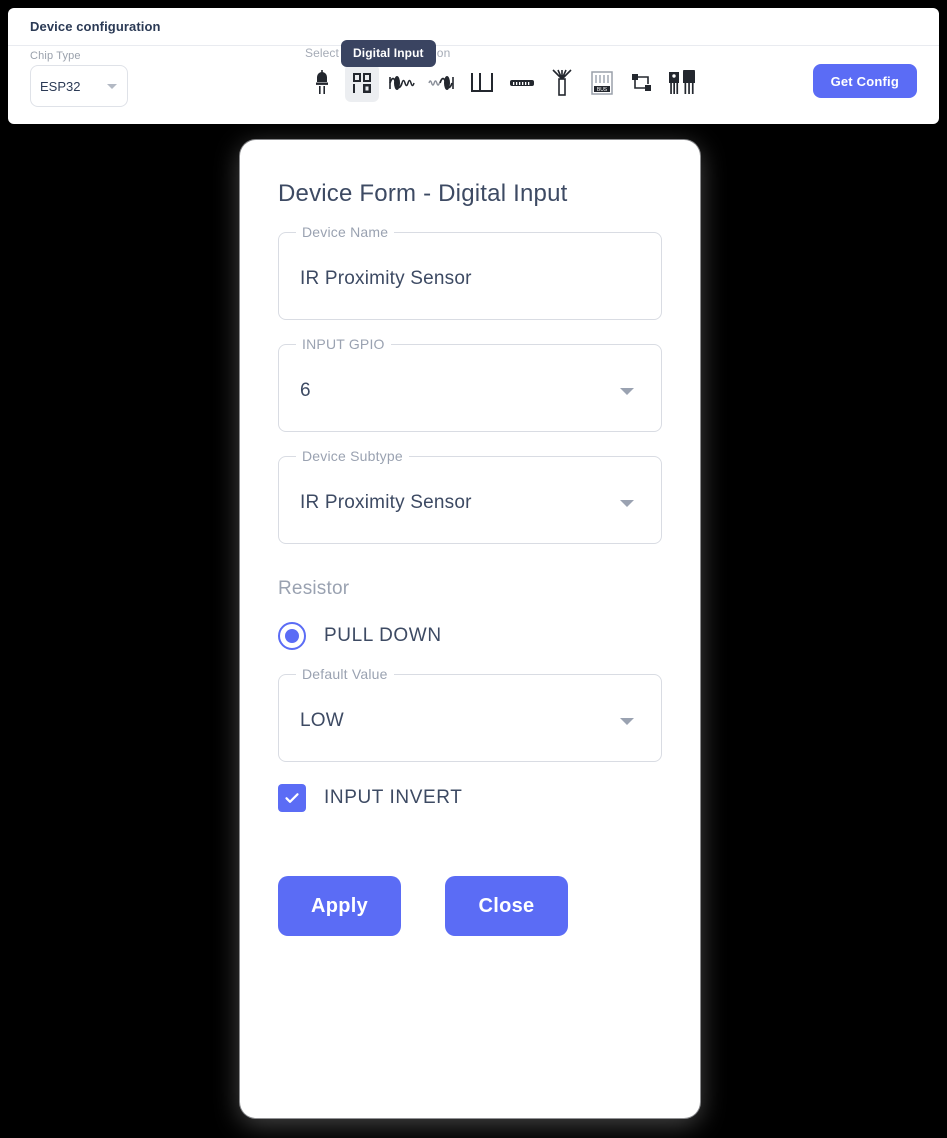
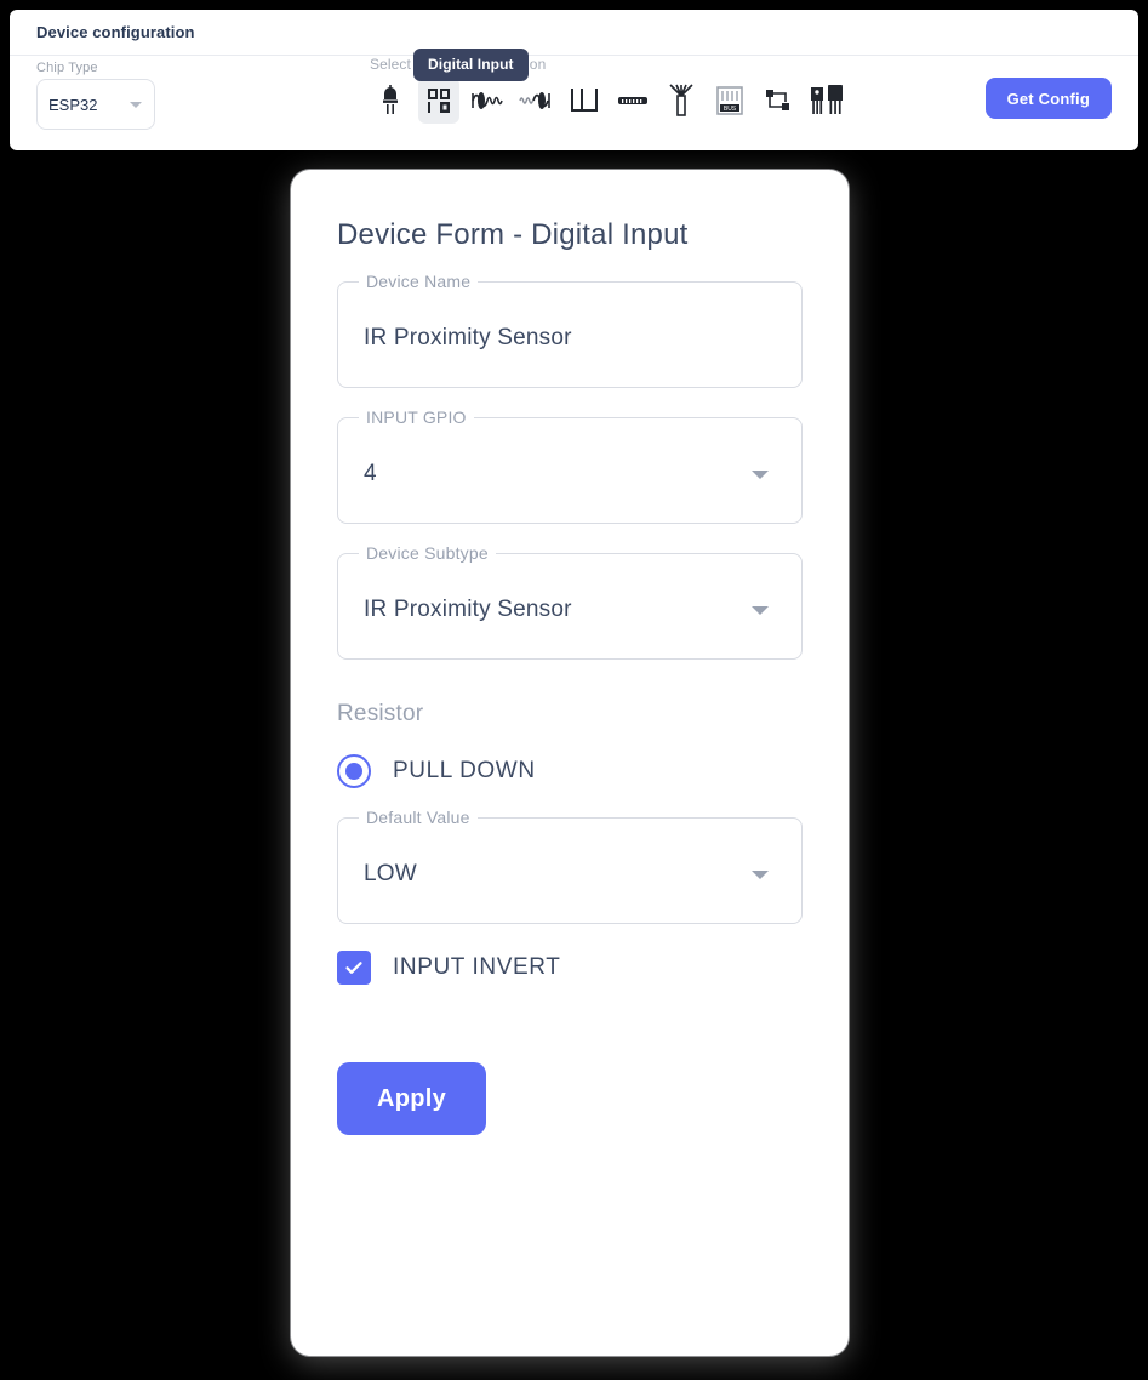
  Device configuration
  Chip Type
  ESP32
  Get Config
  Digital Input
  Device Form - Digital Input
  Device Name
  IR Proximity Sensor
  INPUT GPIO
- 6
+ 4
  Device Subtype
  IR Proximity Sensor
  Resistor
  PULL DOWN
  Default Value
  LOW
  INPUT INVERT
  Apply
- Close
